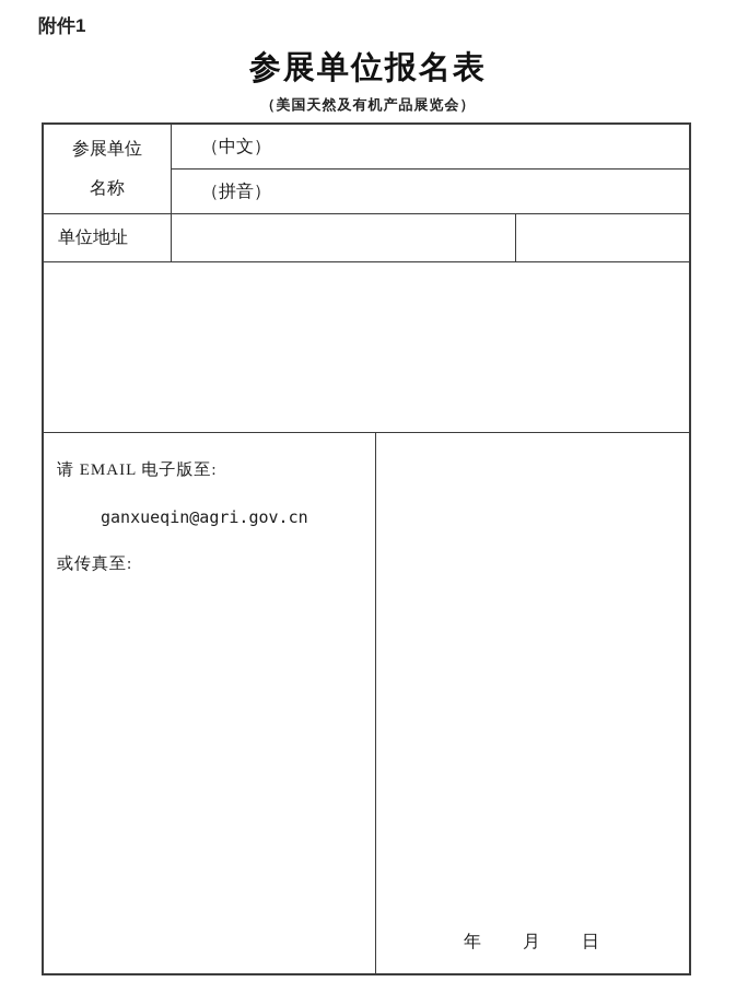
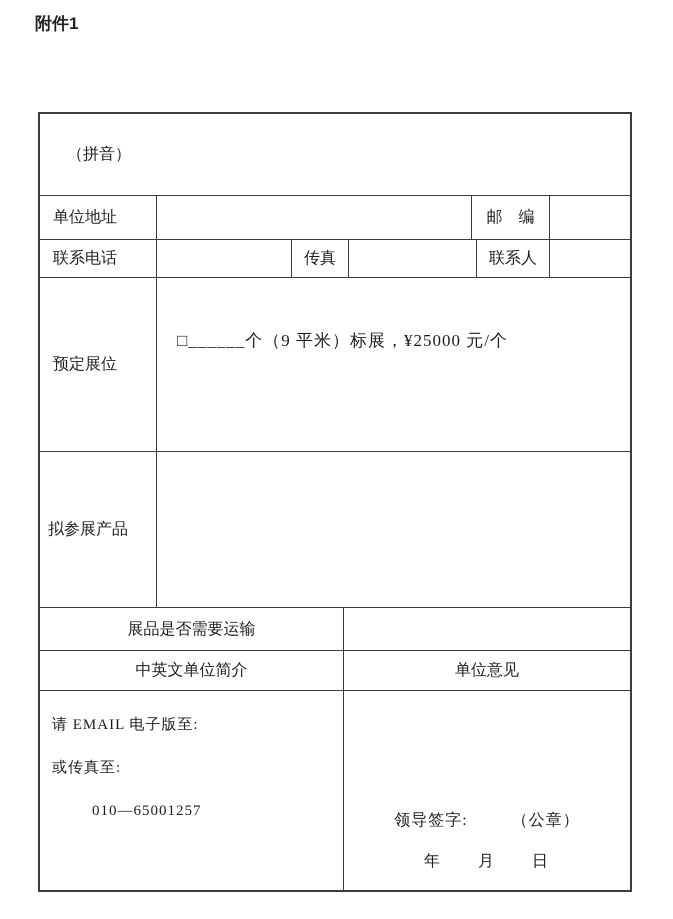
  附件1
- 参展单位报名表
- （美国天然及有机产品展览会）
- 参展单位
- 名称
- （中文）
  （拼音）
  单位地址
+ 邮 编
+ 联系电话
+ 传真
+ 联系人
+ 预定展位
+ □______个（9 平米）标展，¥25000 元/个
+ 拟参展产品
+ 展品是否需要运输
+ 中英文单位简介
+ 单位意见
  请 EMAIL 电子版至:
- ganxueqin@agri.gov.cn
  或传真至:
+ 010—65001257
+ 领导签字:
+ （公章）
  年 月 日
